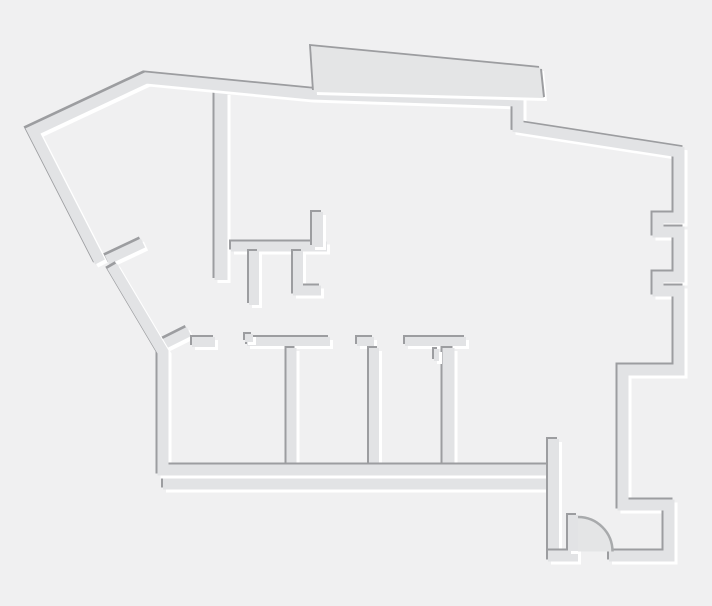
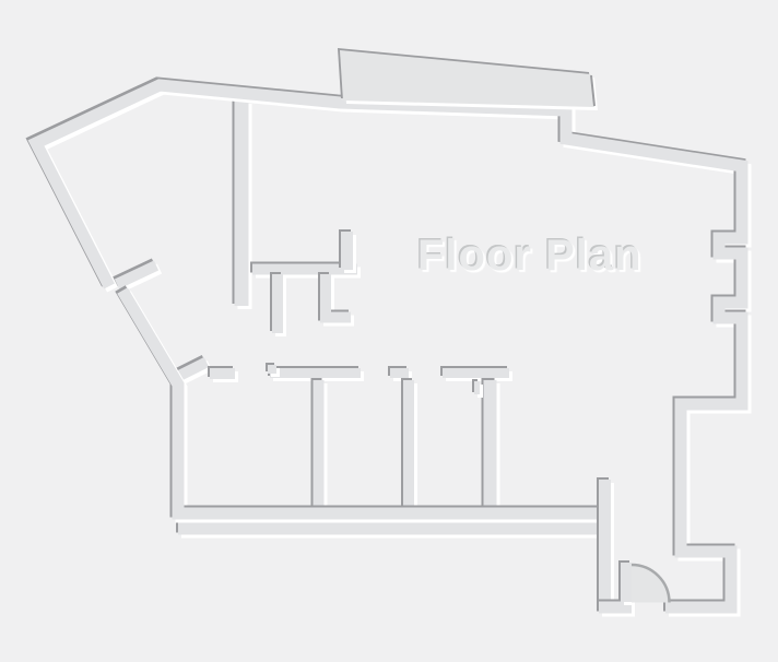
+ Floor Plan
